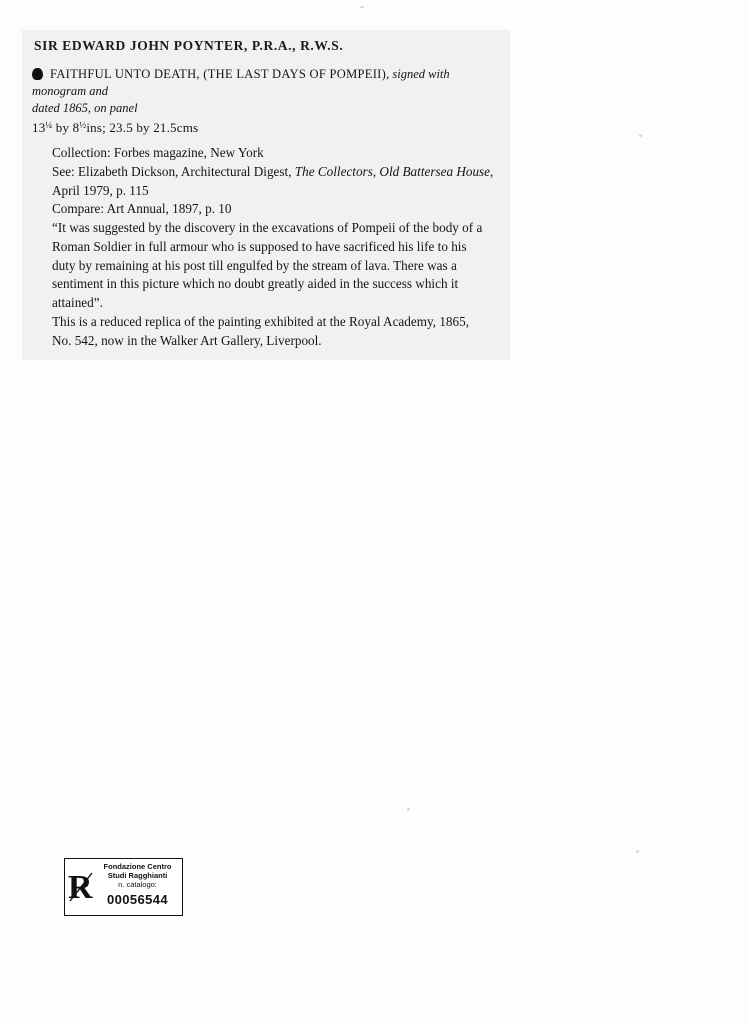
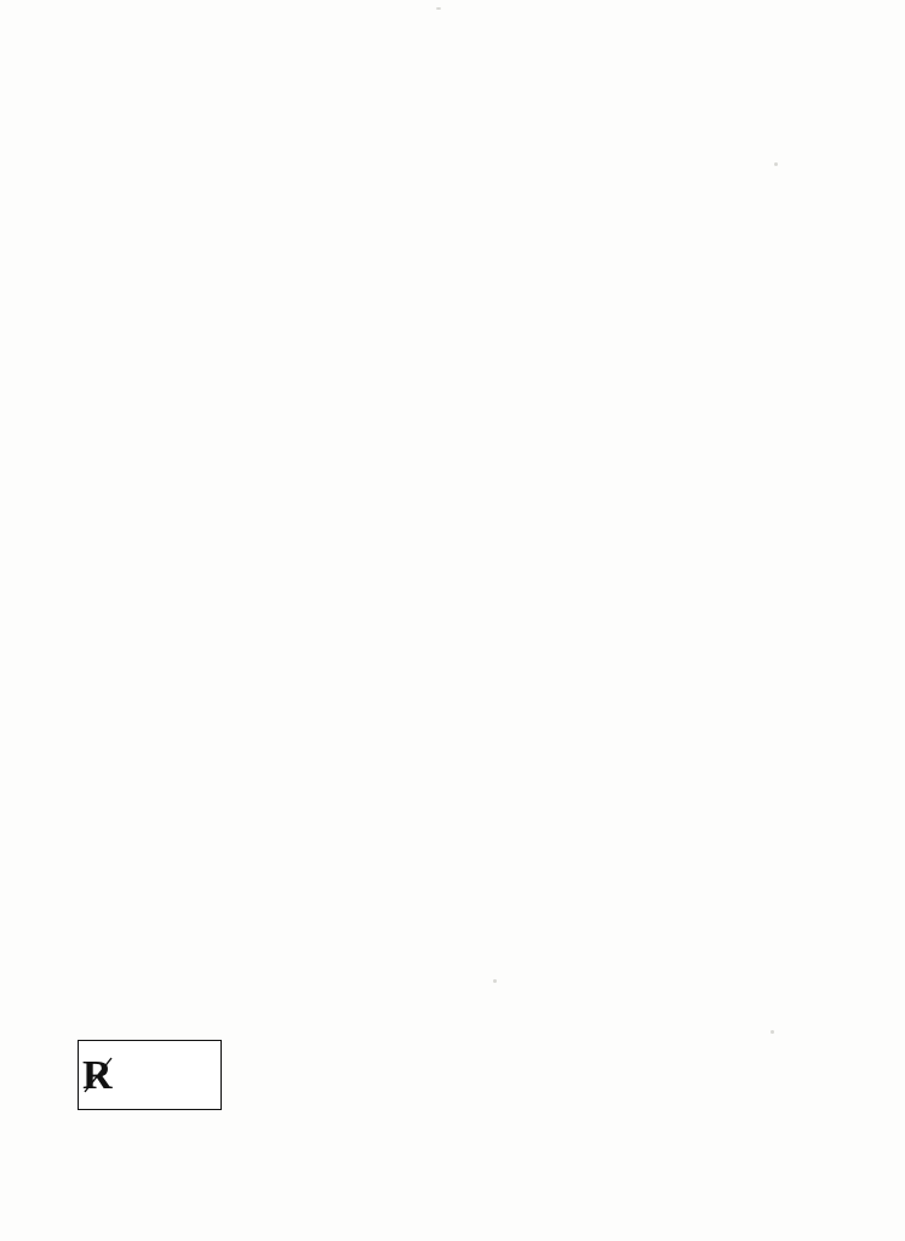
- SIR EDWARD JOHN POYNTER, P.R.A., R.W.S.
- FAITHFUL UNTO DEATH, (THE LAST DAYS OF POMPEII), signed with monogram and
- dated 1865, on panel
- 13¼ by 8½ins; 23.5 by 21.5cms
- Collection: Forbes magazine, New York
- See: Elizabeth Dickson, Architectural Digest, The Collectors, Old Battersea House,
- April 1979, p. 115
- Compare: Art Annual, 1897, p. 10
- “It was suggested by the discovery in the excavations of Pompeii of the body of a
- Roman Soldier in full armour who is supposed to have sacrificed his life to his
- duty by remaining at his post till engulfed by the stream of lava. There was a
- sentiment in this picture which no doubt greatly aided in the success which it
- attained”.
- This is a reduced replica of the painting exhibited at the Royal Academy, 1865,
- No. 542, now in the Walker Art Gallery, Liverpool.
- Fondazione Centro
- Studi Ragghianti
- n. catalogo:
- 00056544
